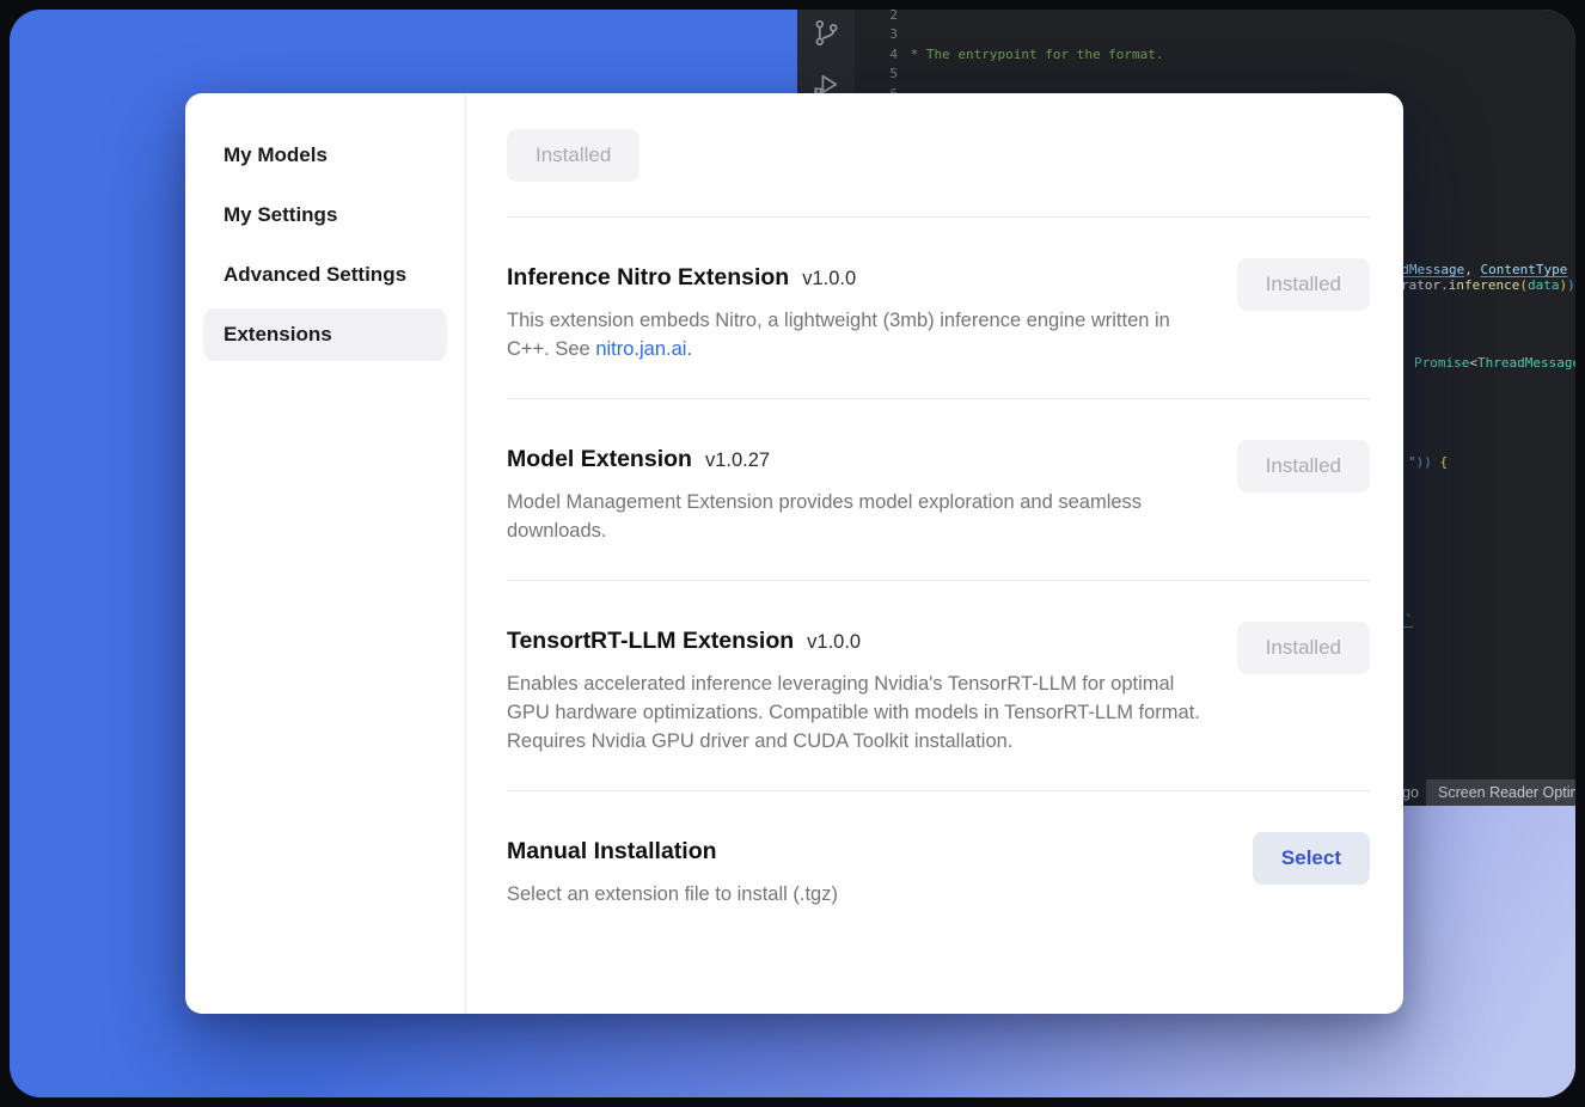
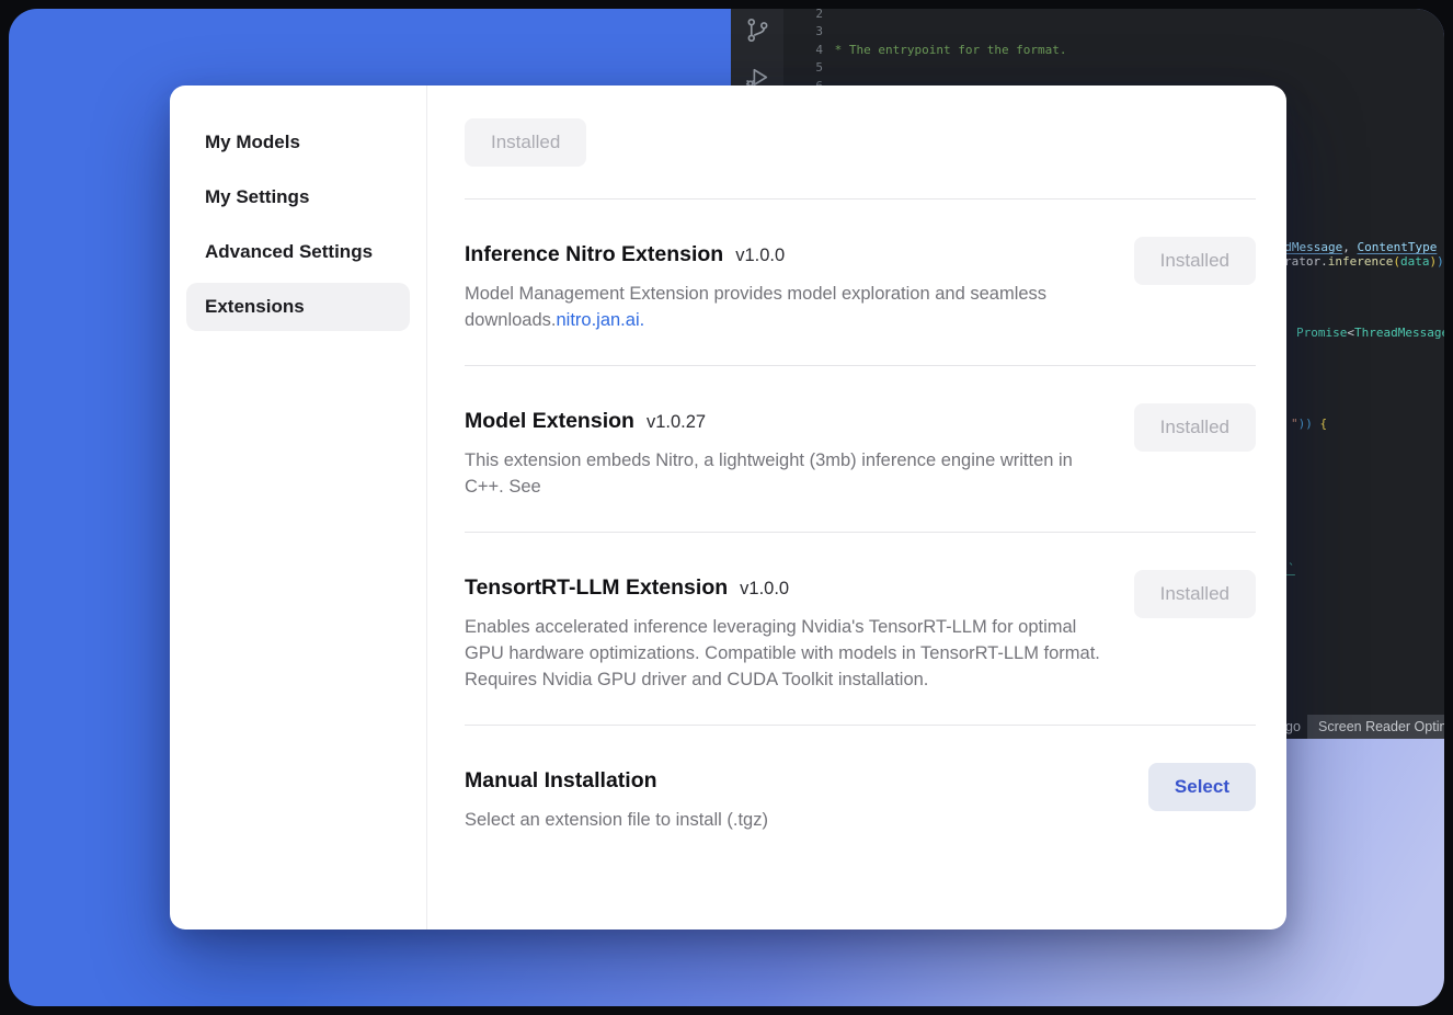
  2
  3
  4
  5
  * The entrypoint for the format.
  rator.inference(data))
  Promise<ThreadMessag
  ")) {
  go
  Screen Reader Opti
  My Models
  My Settings
  Advanced Settings
  Extensions
  Installed
  Inference Nitro Extension v1.0.0
- This extension embeds Nitro, a lightweight (3mb) inference engine written in C++. See nitro.jan.ai.
+ Model Management Extension provides model exploration and seamless downloads.nitro.jan.ai.
  Installed
  Model Extension v1.0.27
- Model Management Extension provides model exploration and seamless downloads.
+ This extension embeds Nitro, a lightweight (3mb) inference engine written in C++. See
  Installed
  TensortRT-LLM Extension v1.0.0
  Enables accelerated inference leveraging Nvidia's TensorRT-LLM for optimal GPU hardware optimizations. Compatible with models in TensorRT-LLM format. Requires Nvidia GPU driver and CUDA Toolkit installation.
  Installed
  Manual Installation
  Select an extension file to install (.tgz)
  Select
